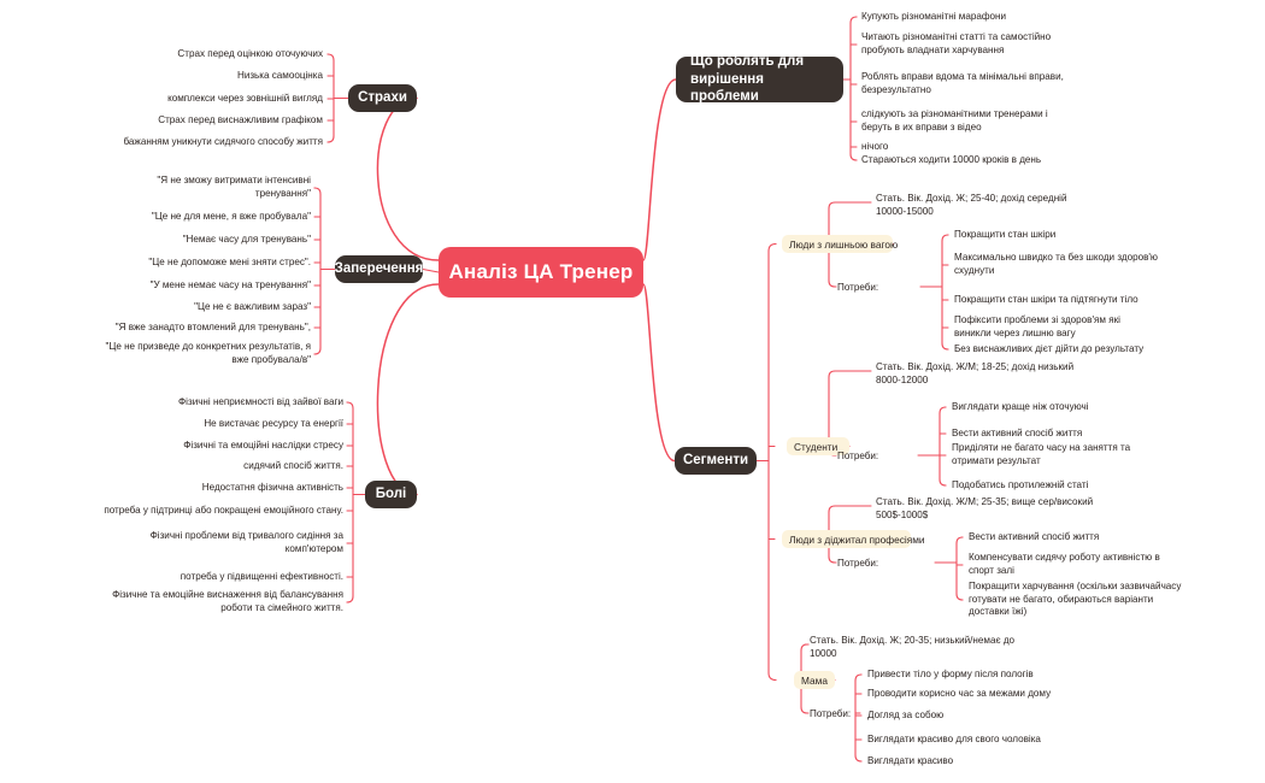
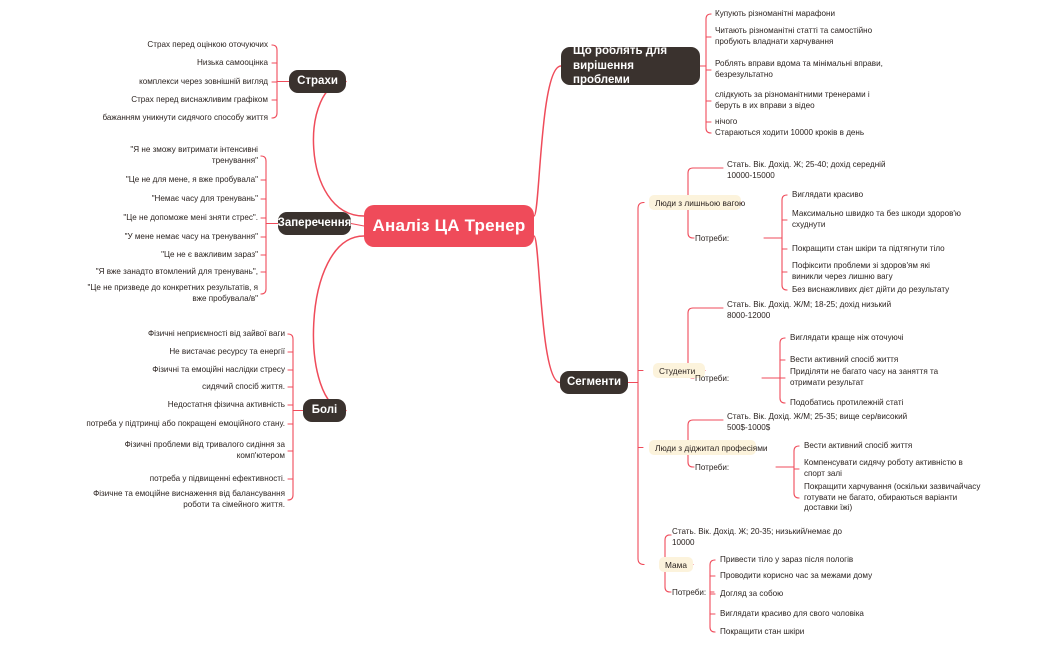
  Аналіз ЦА Тренер
  Страхи
  Заперечення
  Болі
  Що роблять для вирішення проблеми
  Сегменти
  Страх перед оцінкою оточуючих
  Низька самооцінка
  комплекси через зовнішній вигляд
  Страх перед виснажливим графіком
  бажанням уникнути сидячого способу життя
  "Я не зможу витримати інтенсивні тренування"
  "Це не для мене, я вже пробувала"
  "Немає часу для тренувань"
  "Це не допоможе мені зняти стрес".
  "У мене немає часу на тренування"
  "Це не є важливим зараз"
  "Я вже занадто втомлений для тренувань",
  "Це не призведе до конкретних результатів, я вже пробувала/в"
  Фізичні неприємності від зайвої ваги
  Не вистачає ресурсу та енергії
  Фізичні та емоційні наслідки стресу
  сидячий спосіб життя.
  Недостатня фізична активність
  потреба у підтринці або покращені емоційного стану.
  Фізичні проблеми від тривалого сидіння за комп'ютером
  потреба у підвищенні ефективності.
  Фізичне та емоційне виснаження від балансування роботи та сімейного життя.
  Купують різноманітні марафони
  Читають різноманітні статті та самостійно пробують владнати харчування
  Роблять вправи вдома та мінімальні вправи, безрезультатно
  слідкують за різноманітними тренерами і беруть в их вправи з відео
  нічого
  Стараються ходити 10000 кроків в день
  Люди з лишньою вагою
  Стать. Вік. Дохід. Ж; 25-40; дохід середній 10000-15000
  Потреби:
- Покращити стан шкіри
+ Виглядати красиво
  Максимально швидко та без шкоди здоров'ю схуднути
  Покращити стан шкіри та підтягнути тіло
  Пофіксити проблеми зі здоров'ям які виникли через лишню вагу
  Без виснажливих дієт дійти до результату
  Студенти
  Стать. Вік. Дохід. Ж/М; 18-25; дохід низький 8000-12000
  Потреби:
  Виглядати краще ніж оточуючі
  Вести активний спосіб життя
  Приділяти не багато часу на заняття та отримати результат
  Подобатись протилежній статі
  Люди з діджитал професіями
  Стать. Вік. Дохід. Ж/М; 25-35; вище сер/високий 500$-1000$
  Потреби:
  Вести активний спосіб життя
  Компенсувати сидячу роботу активністю в спорт залі
  Покращити харчування (оскільки зазвичайчасу готувати не багато, обираються варіанти доставки їжі)
  Мама
  Стать. Вік. Дохід. Ж; 20-35; низький/немає до 10000
  Потреби:
- Привести тіло у форму після пологів
+ Привести тіло у зараз після пологів
  Проводити корисно час за межами дому
  Догляд за собою
  Виглядати красиво для свого чоловіка
- Виглядати красиво
+ Покращити стан шкіри
